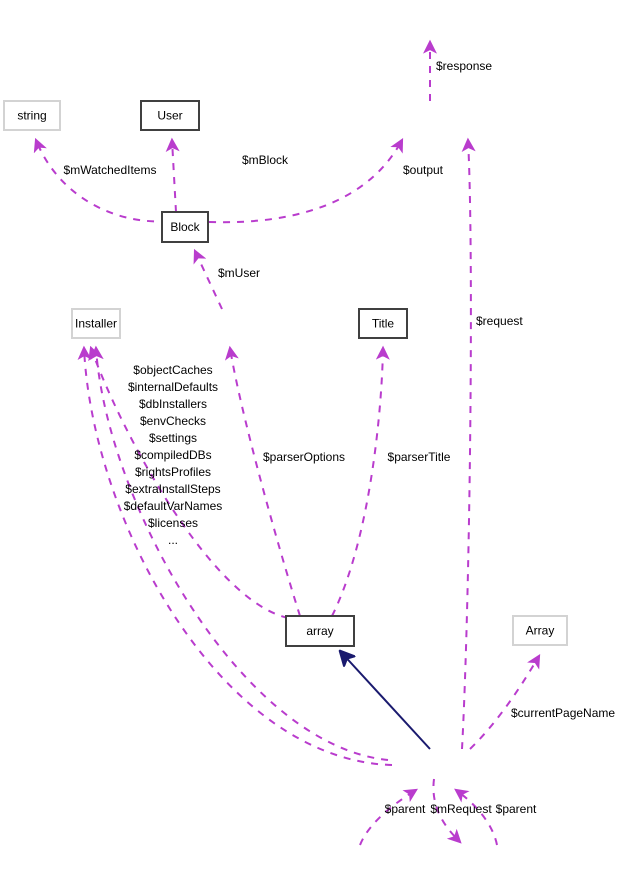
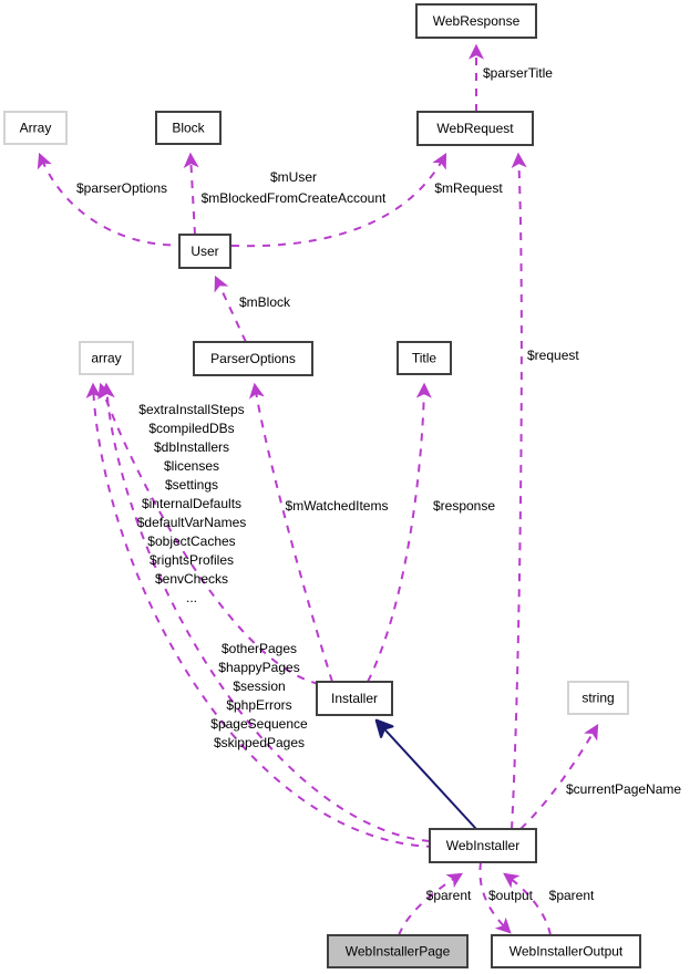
+ WebResponse
- string
+ Array
- User
+ Block
+ WebRequest
- Block
+ User
- Installer
+ array
+ ParserOptions
  Title
- array
+ Installer
- Array
+ string
+ WebInstaller
+ WebInstallerPage
+ WebInstallerOutput
- $response
+ $parserTitle
- $mWatchedItems
+ $parserOptions
- $mBlock
+ $mUser
+ $mBlockedFromCreateAccount
- $output
+ $mRequest
- $mUser
+ $mBlock
  $request
- $parserOptions
+ $mWatchedItems
- $parserTitle
+ $response
  $currentPageName
  $parent
- $mRequest
+ $output
  $parent
- $objectCaches
+ $extraInstallSteps
- $internalDefaults
+ $compiledDBs
  $dbInstallers
- $envChecks
+ $licenses
  $settings
- $compiledDBs
+ $internalDefaults
- $rightsProfiles
+ $defaultVarNames
- $extraInstallSteps
+ $objectCaches
- $defaultVarNames
+ $rightsProfiles
- $licenses
+ $envChecks
  ...
+ $otherPages
+ $happyPages
+ $session
+ $phpErrors
+ $pageSequence
+ $skippedPages
